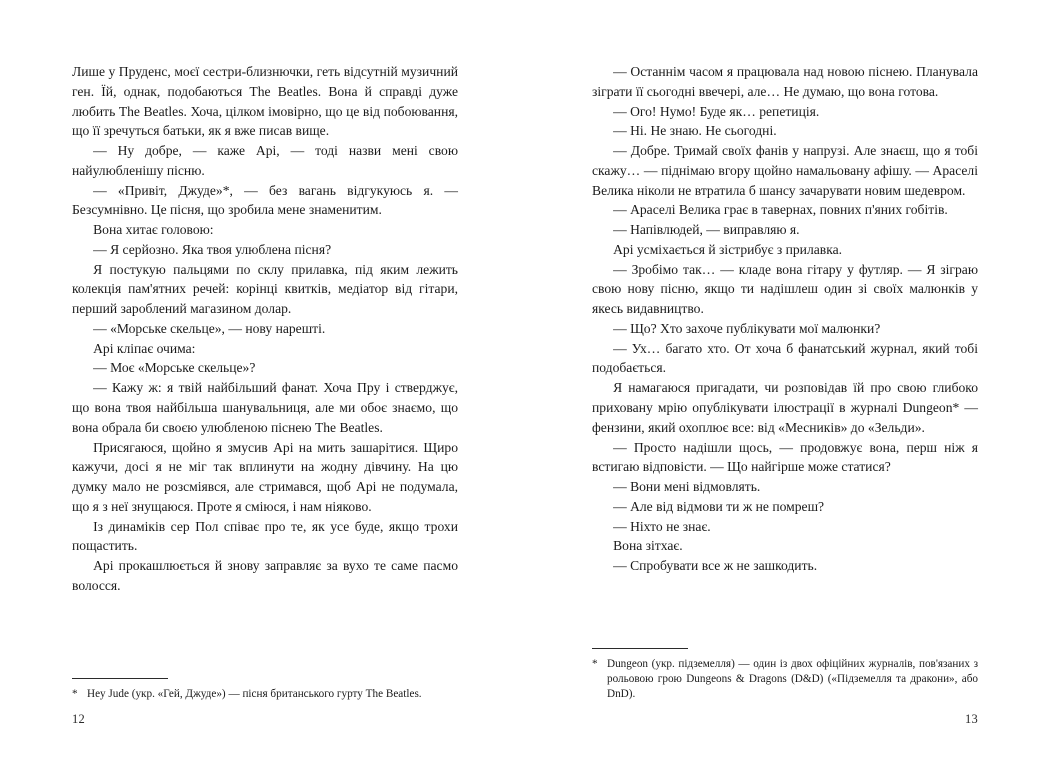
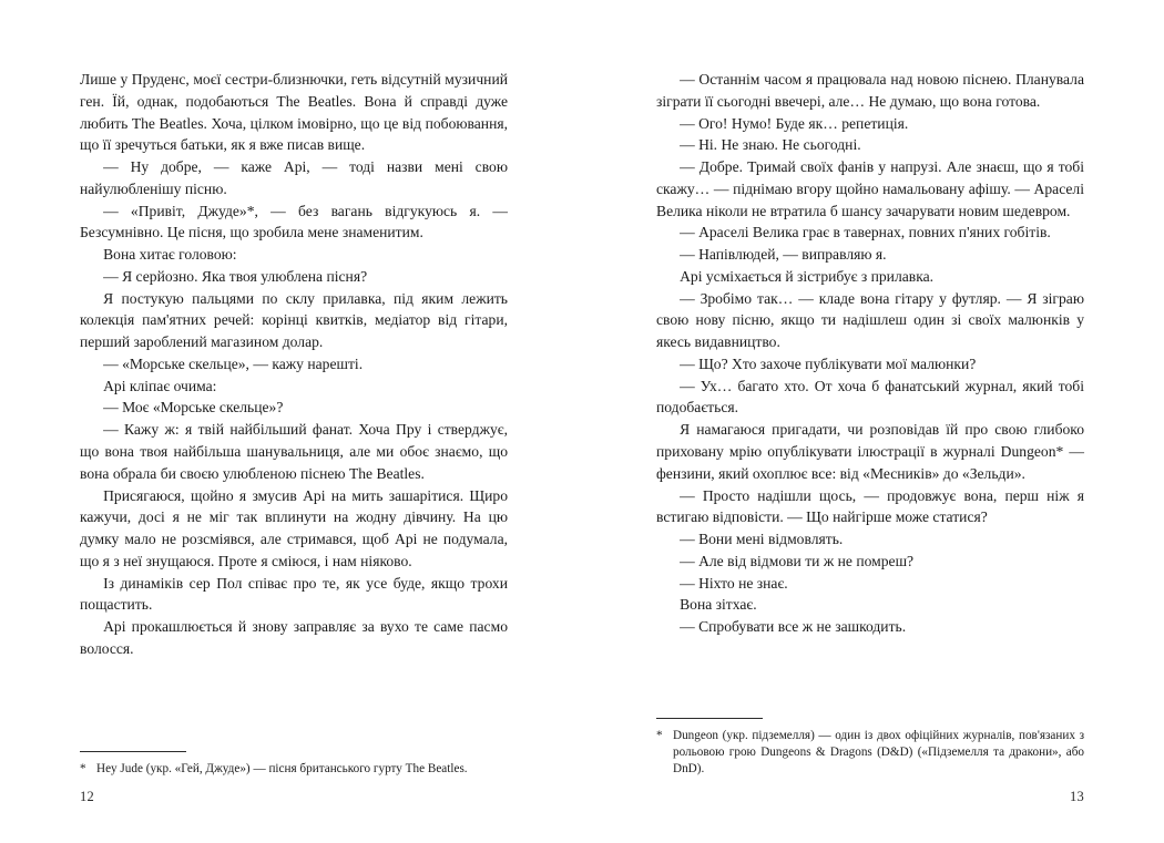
  Лише у Пруденс, моєї сестри-близнючки, геть відсутній музичний ген. Їй, однак, подобаються The Beatles. Вона й справді дуже любить The Beatles. Хоча, цілком імовірно, що це від побоювання, що її зречуться батьки, як я вже писав вище.
  — Ну добре, — каже Арі, — тоді назви мені свою найулюбленішу пісню.
  — «Привіт, Джуде»*, — без вагань відгукуюсь я. — Безсумнівно. Це пісня, що зробила мене знаменитим.
  Вона хитає головою:
  — Я серйозно. Яка твоя улюблена пісня?
  Я постукую пальцями по склу прилавка, під яким лежить колекція пам'ятних речей: корінці квитків, медіатор від гітари, перший зароблений магазином долар.
- — «Морське скельце», — нову нарешті.
+ — «Морське скельце», — кажу нарешті.
  Арі кліпає очима:
  — Моє «Морське скельце»?
  — Кажу ж: я твій найбільший фанат. Хоча Пру і стверджує, що вона твоя найбільша шанувальниця, але ми обоє знаємо, що вона обрала би своєю улюбленою піснею The Beatles.
  Присягаюся, щойно я змусив Арі на мить зашарітися. Щиро кажучи, досі я не міг так вплинути на жодну дівчину. На цю думку мало не розсміявся, але стримався, щоб Арі не подумала, що я з неї знущаюся. Проте я сміюся, і нам ніяково.
  Із динаміків сер Пол співає про те, як усе буде, якщо трохи пощастить.
  Арі прокашлюється й знову заправляє за вухо те саме пасмо волосся.
  *
  Hey Jude (укр. «Гей, Джуде») — пісня британського гурту The Beatles.
  — Останнім часом я працювала над новою піснею. Планувала зіграти її сьогодні ввечері, але… Не думаю, що вона готова.
  — Ого! Нумо! Буде як… репетиція.
  — Ні. Не знаю. Не сьогодні.
  — Добре. Тримай своїх фанів у напрузі. Але знаєш, що я тобі скажу… — піднімаю вгору щойно намальовану афішу. — Араселі Велика ніколи не втратила б шансу зачарувати новим шедевром.
  — Араселі Велика грає в тавернах, повних п'яних гобітів.
  — Напівлюдей, — виправляю я.
  Арі усміхається й зістрибує з прилавка.
  — Зробімо так… — кладе вона гітару у футляр. — Я зіграю свою нову пісню, якщо ти надішлеш один зі своїх малюнків у якесь видавництво.
  — Що? Хто захоче публікувати мої малюнки?
  — Ух… багато хто. От хоча б фанатський журнал, який тобі подобається.
  Я намагаюся пригадати, чи розповідав їй про свою глибоко приховану мрію опублікувати ілюстрації в журналі Dungeon* — фензини, який охоплює все: від «Месників» до «Зельди».
  — Просто надішли щось, — продовжує вона, перш ніж я встигаю відповісти. — Що найгірше може статися?
  — Вони мені відмовлять.
  — Але від відмови ти ж не помреш?
  — Ніхто не знає.
  Вона зітхає.
  — Спробувати все ж не зашкодить.
  *
  Dungeon (укр. підземелля) — один із двох офіційних журналів, пов'язаних з рольовою грою Dungeons & Dragons (D&D) («Підземелля та дракони», або DnD).
  12
  13
